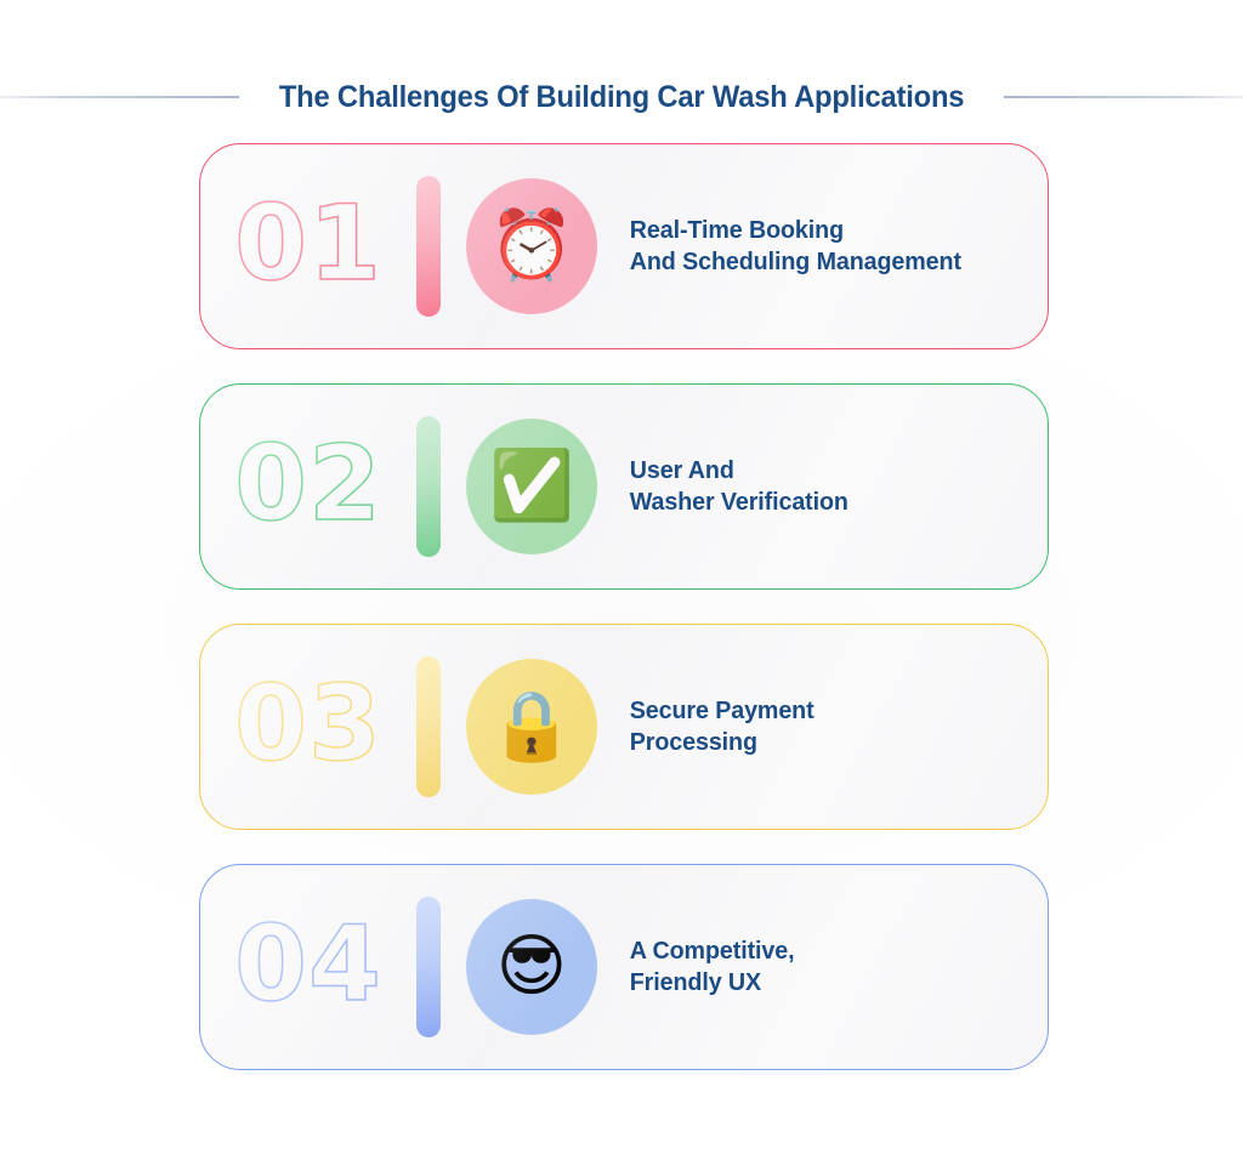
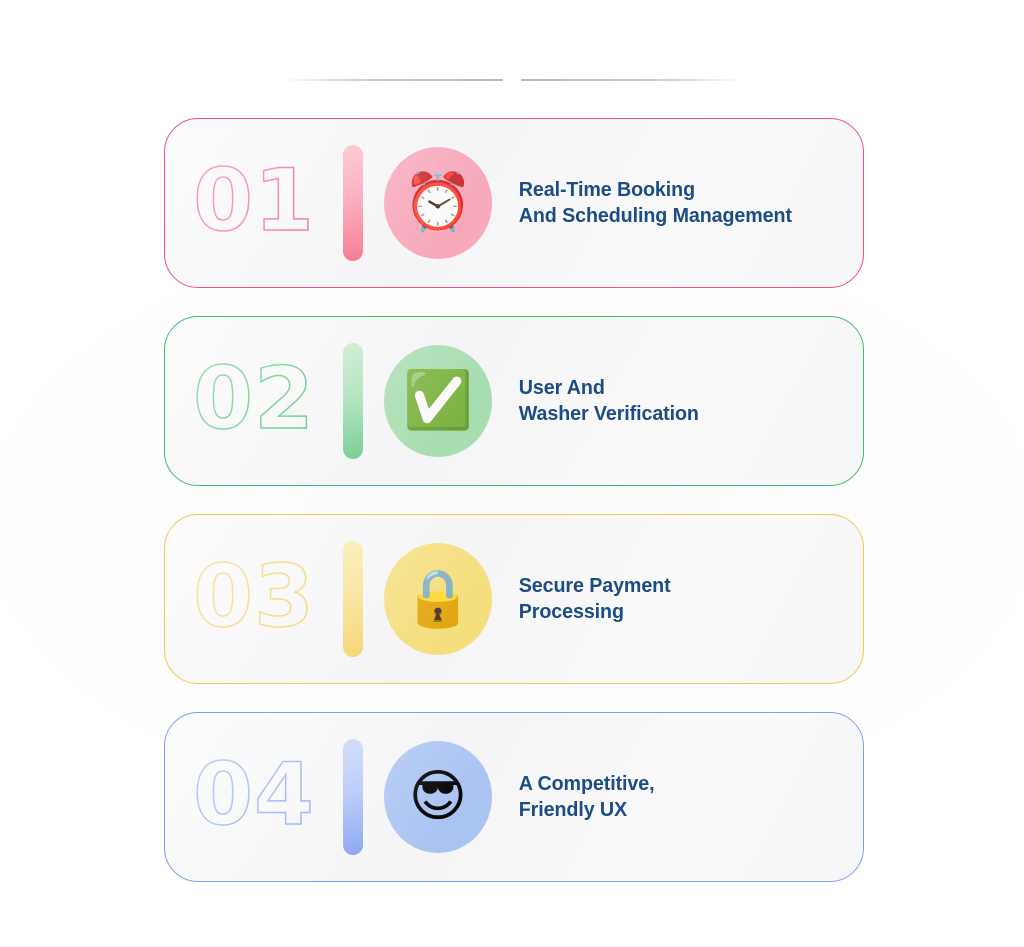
- The Challenges Of Building Car Wash Applications
